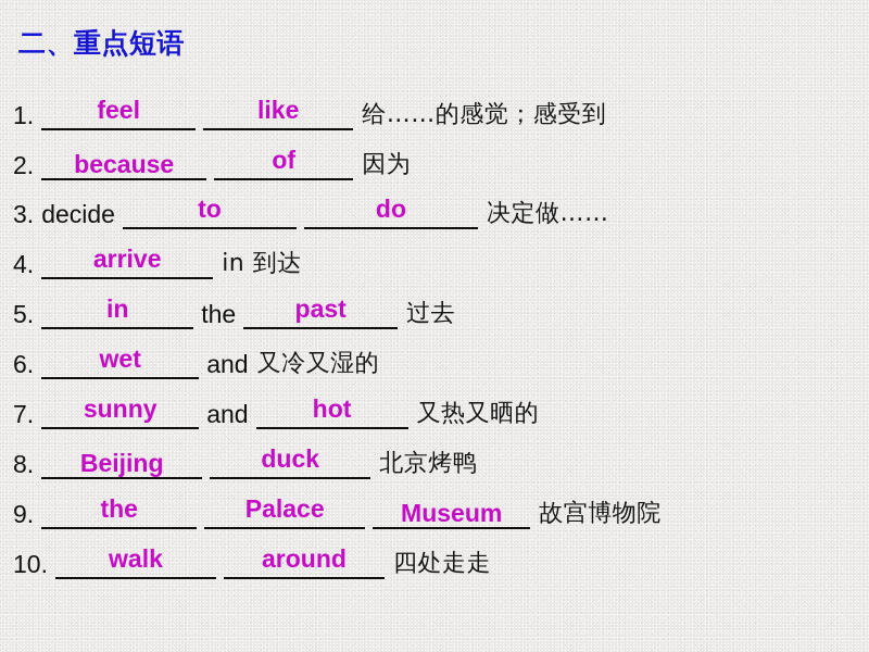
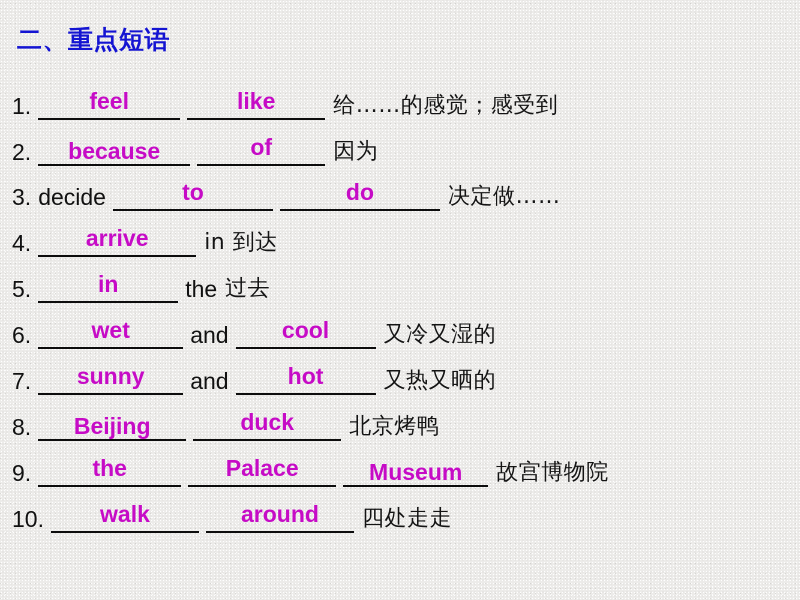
  二、重点短语
  1.
  feel
  like
  给……的感觉；感受到
  2.
  because
  of
  因为
  3.
  decide
  to
  do
  决定做……
  4.
  arrive
  in 到达
  5.
  in
  the
- past
  过去
  6.
  wet
  and
+ cool
  又冷又湿的
  7.
  sunny
  and
  hot
  又热又晒的
  8.
  Beijing
  duck
  北京烤鸭
  9.
  the
  Palace
  Museum
  故宫博物院
  10.
  walk
  around
  四处走走
